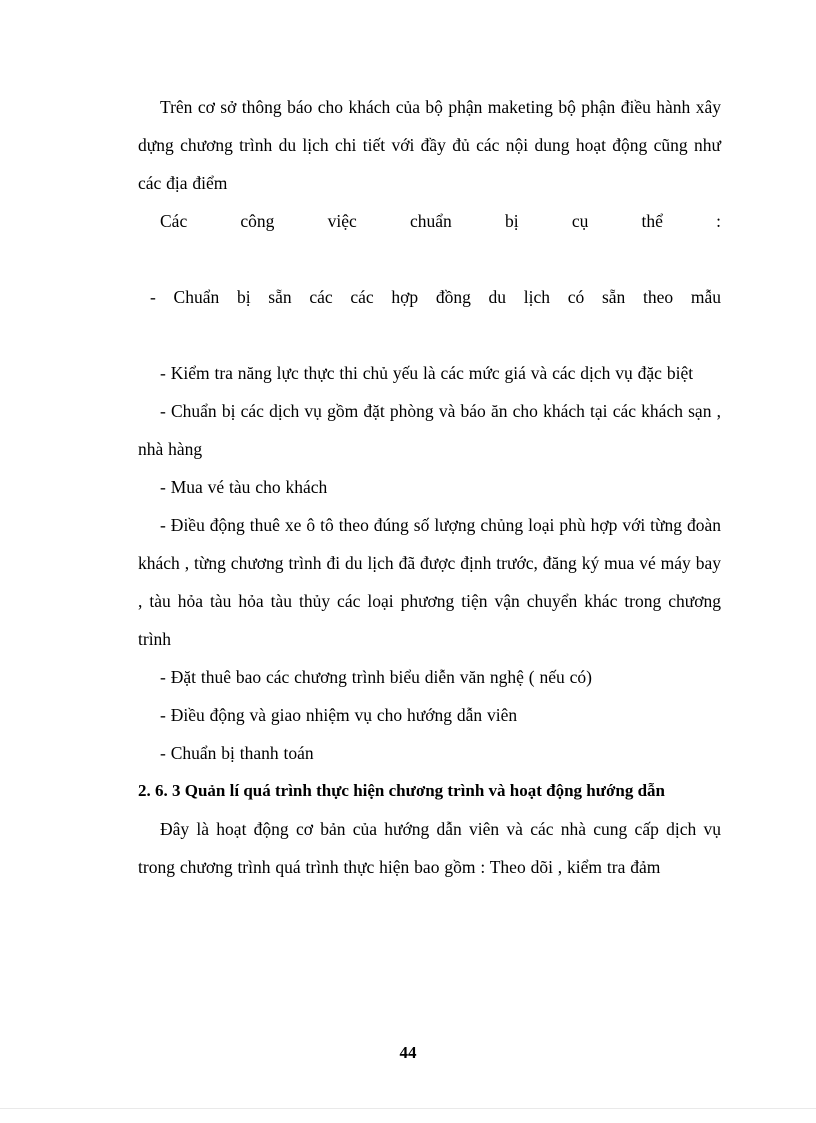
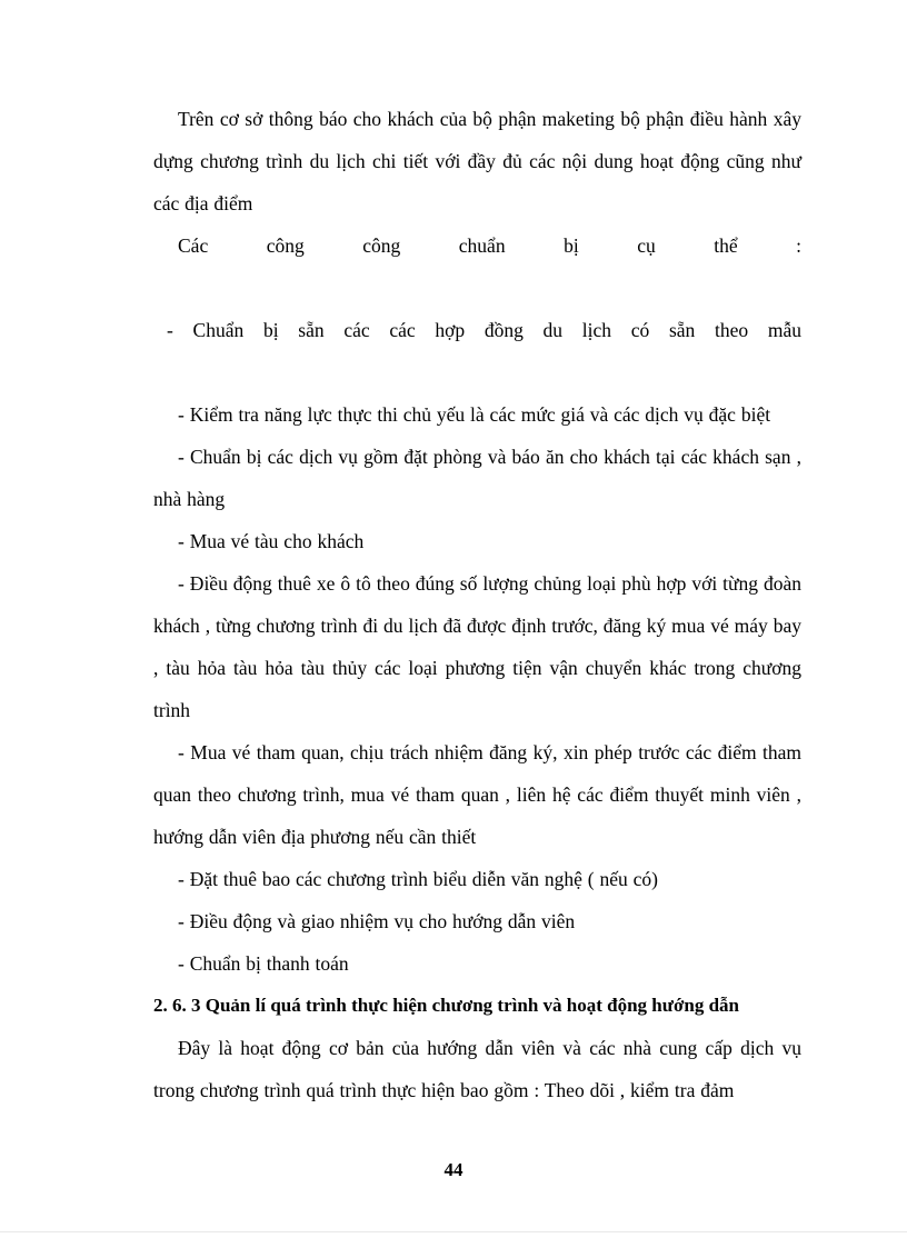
  Trên cơ sở thông báo cho khách của bộ phận maketing bộ phận điều hành xây dựng chương trình du lịch chi tiết với đầy đủ các nội dung hoạt động cũng như các địa điểm
- Các công việc chuẩn bị cụ thể :
+ Các công công chuẩn bị cụ thể :
  - Chuẩn bị sẵn các các hợp đồng du lịch có sẵn theo mẫu
  - Kiểm tra năng lực thực thi chủ yếu là các mức giá và các dịch vụ đặc biệt
  - Chuẩn bị các dịch vụ gồm đặt phòng và báo ăn cho khách tại các khách sạn , nhà hàng
  - Mua vé tàu cho khách
  - Điều động thuê xe ô tô theo đúng số lượng chủng loại phù hợp với từng đoàn khách , từng chương trình đi du lịch đã được định trước, đăng ký mua vé máy bay , tàu hỏa tàu hỏa tàu thủy các loại phương tiện vận chuyển khác trong chương trình
+ - Mua vé tham quan, chịu trách nhiệm đăng ký, xin phép trước các điểm tham quan theo chương trình, mua vé tham quan , liên hệ các điểm thuyết minh viên , hướng dẫn viên địa phương nếu cần thiết
  - Đặt thuê bao các chương trình biểu diễn văn nghệ ( nếu có)
  - Điều động và giao nhiệm vụ cho hướng dẫn viên
  - Chuẩn bị thanh toán
  2. 6. 3 Quản lí quá trình thực hiện chương trình và hoạt động hướng dẫn
  Đây là hoạt động cơ bản của hướng dẫn viên và các nhà cung cấp dịch vụ trong chương trình quá trình thực hiện bao gồm : Theo dõi , kiểm tra đảm
  44
